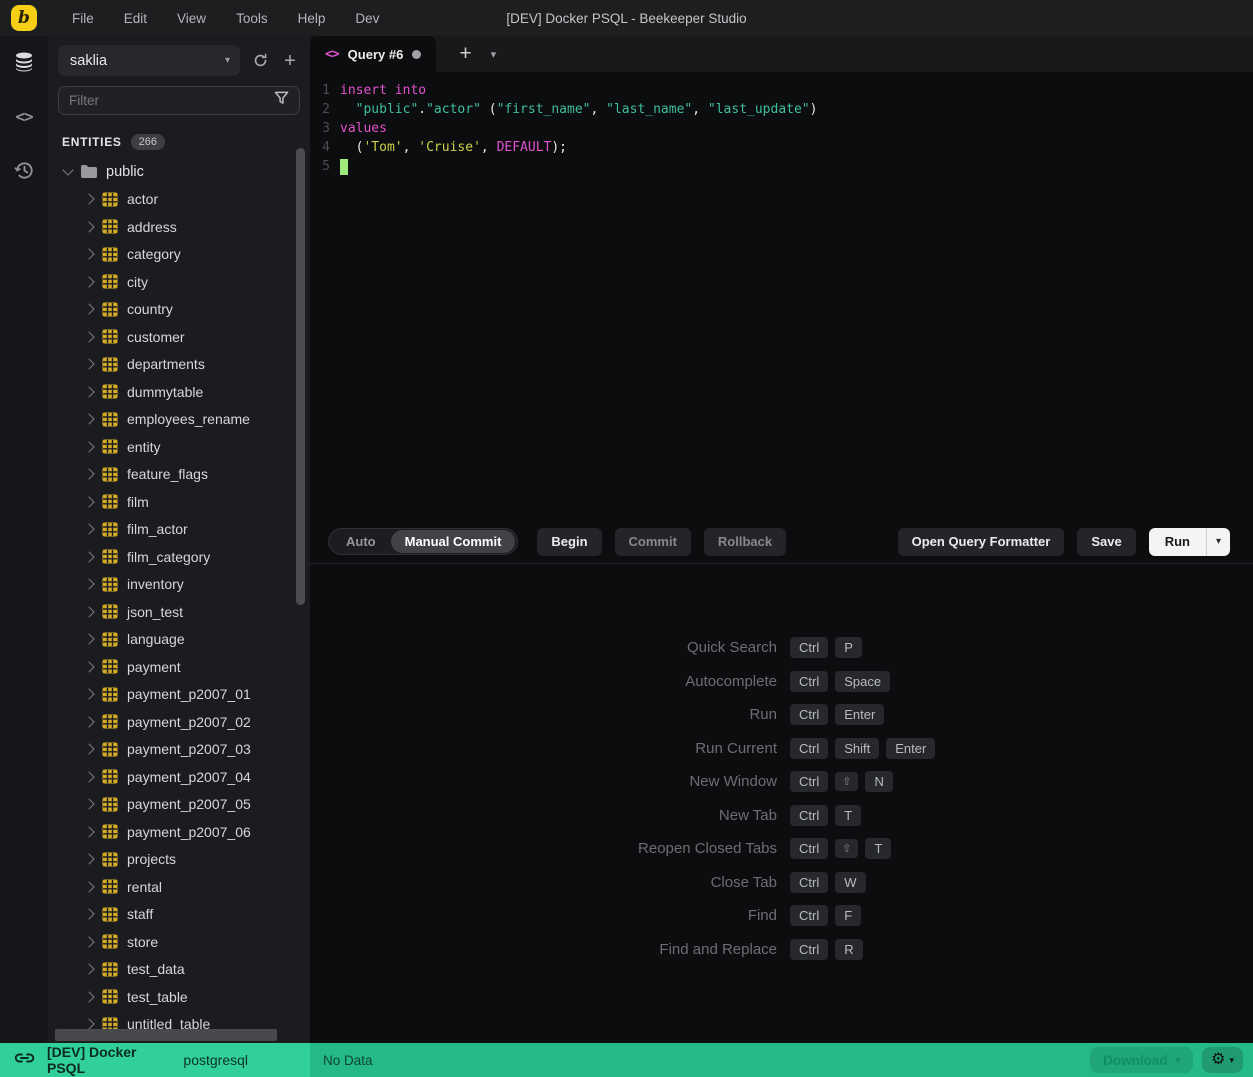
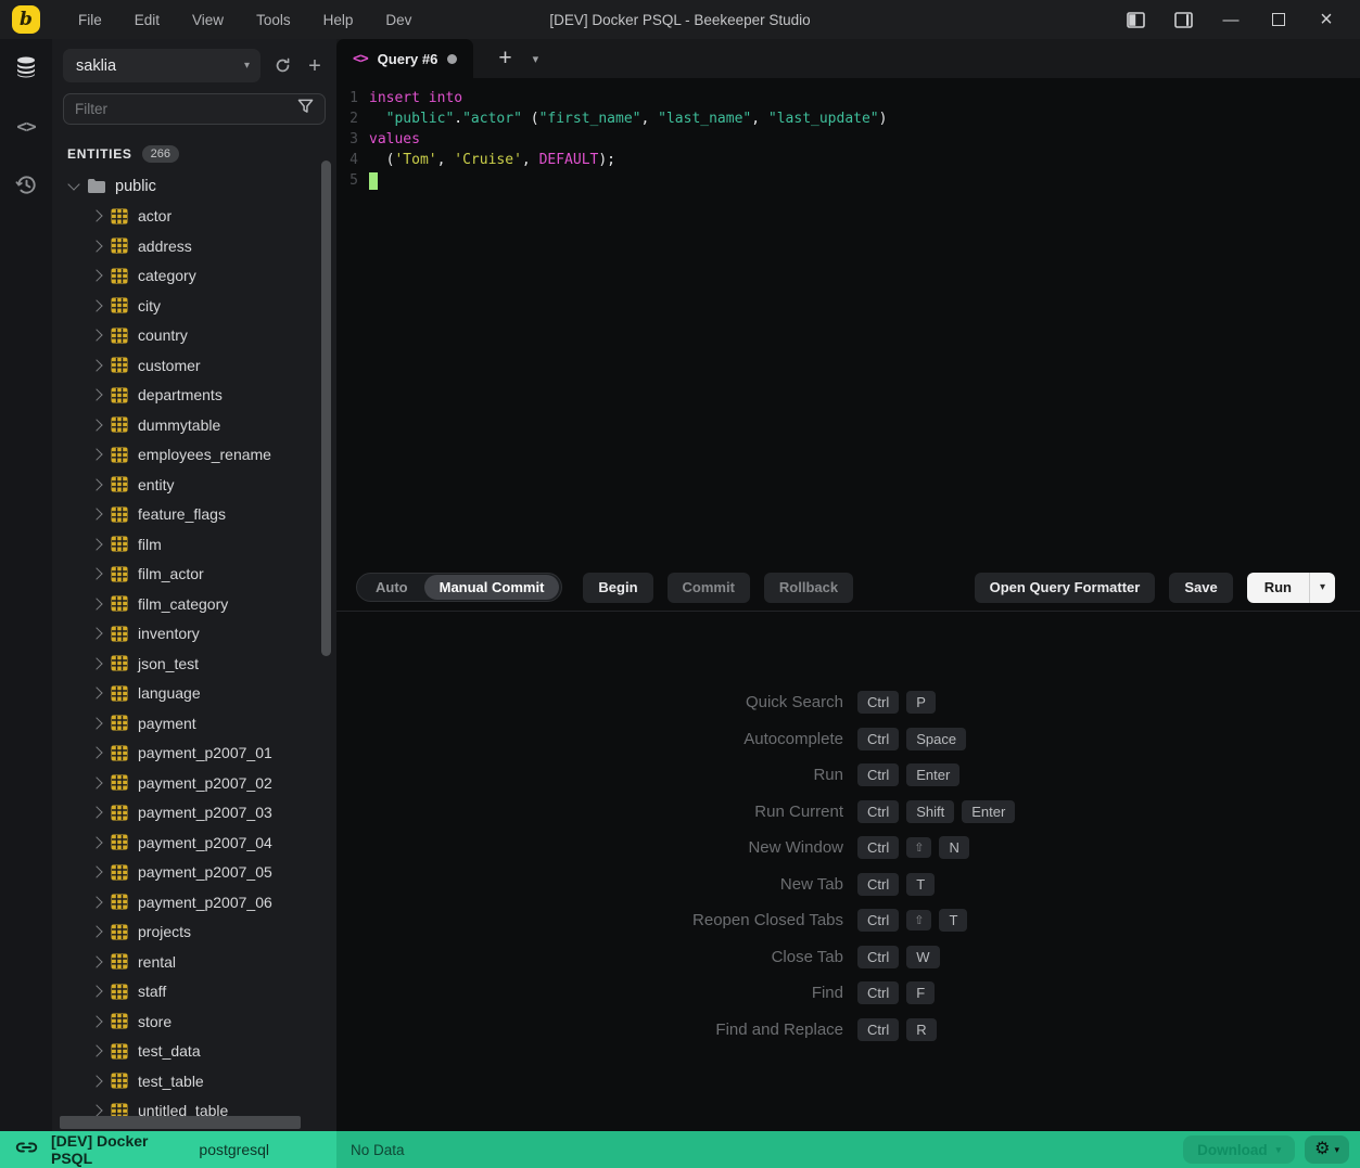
  b
  File
  Edit
  View
  Tools
  Help
  Dev
  [DEV] Docker PSQL - Beekeeper Studio
+ —
+ ×
  <>
  saklia
  ▾
  +
  Filter
  ENTITIES
  266
  public
  actor
  address
  category
  city
  country
  customer
  departments
  dummytable
  employees_rename
  entity
  feature_flags
  film
  film_actor
  film_category
  inventory
  json_test
  language
  payment
  payment_p2007_01
  payment_p2007_02
  payment_p2007_03
  payment_p2007_04
  payment_p2007_05
  payment_p2007_06
  projects
  rental
  staff
  store
  test_data
  test_table
  untitled_table
  <>
  Query #6
  +
  ▾
  1
  insert into
  2
  "public"."actor" ("first_name", "last_name", "last_update")
  3
  values
  4
  ('Tom', 'Cruise', DEFAULT);
  5
  Auto
  Manual Commit
  Begin
  Commit
  Rollback
  Open Query Formatter
  Save
  Run
  ▾
  Quick Search
  Ctrl
  P
  Autocomplete
  Ctrl
  Space
  Run
  Ctrl
  Enter
  Run Current
  Ctrl
  Shift
  Enter
  New Window
  Ctrl
  ⇧
  N
  New Tab
  Ctrl
  T
  Reopen Closed Tabs
  Ctrl
  ⇧
  T
  Close Tab
  Ctrl
  W
  Find
  Ctrl
  F
  Find and Replace
  Ctrl
  R
  [DEV] Docker PSQL
  postgresql
  No Data
  ⚙
  ▾
